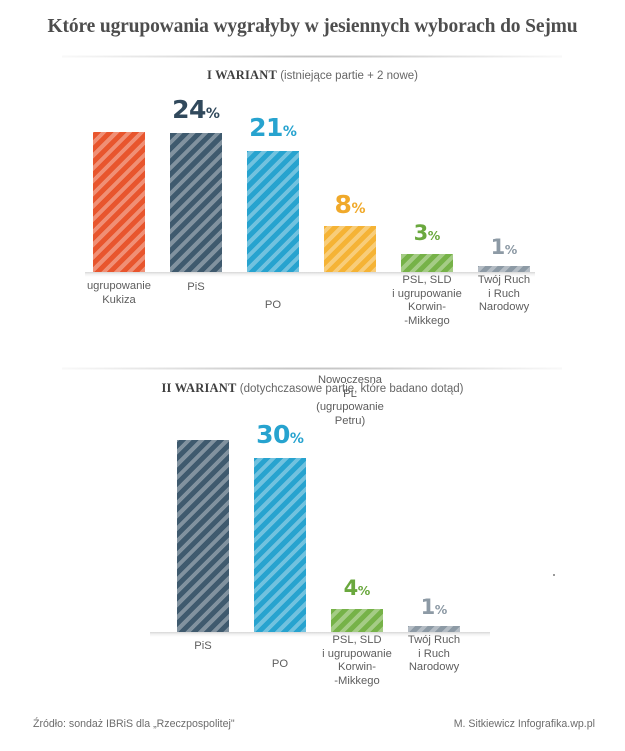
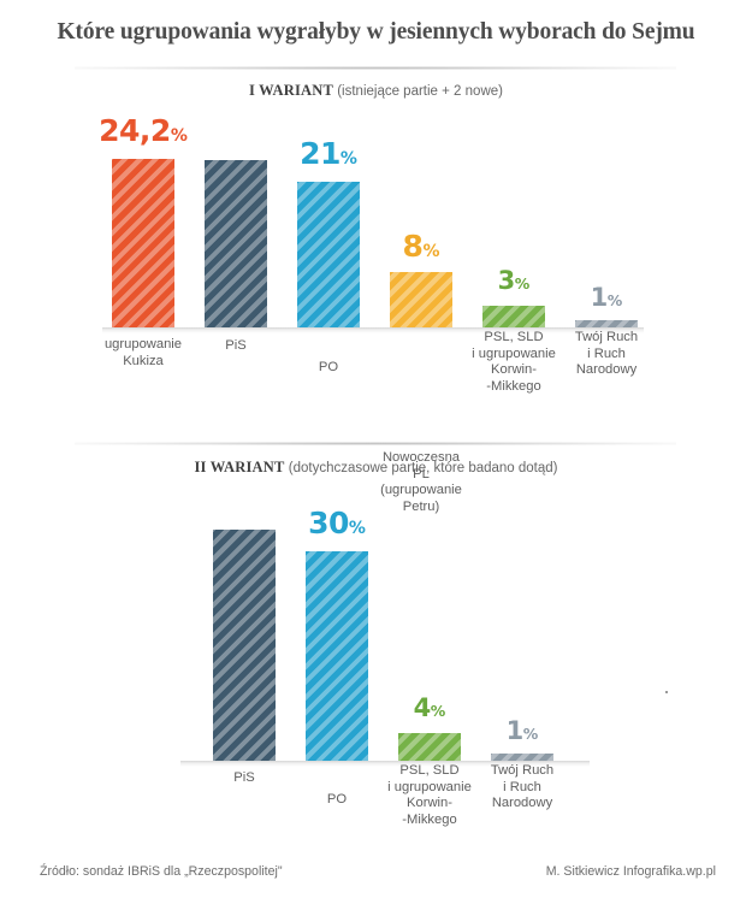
  Które ugrupowania wygrałyby w jesiennych wyborach do Sejmu
  I WARIANT (istniejące partie + 2 nowe)
+ 24,2%
  ugrupowanie
  Kukiza
- 24%
  PiS
  21%
  PO
  8%
  Nowoczesna
  PL
  (ugrupowanie
  Petru)
  3%
  PSL, SLD
  i ugrupowanie
  Korwin-
  -Mikkego
  1%
  Twój Ruch
  i Ruch
  Narodowy
  II WARIANT (dotychczasowe partie, które badano dotąd)
  PiS
  30%
  PO
  4%
  PSL, SLD
  i ugrupowanie
  Korwin-
  -Mikkego
  1%
  Twój Ruch
  i Ruch
  Narodowy
  Źródło: sondaż IBRiS dla „Rzeczpospolitej"
  M. Sitkiewicz Infografika.wp.pl
